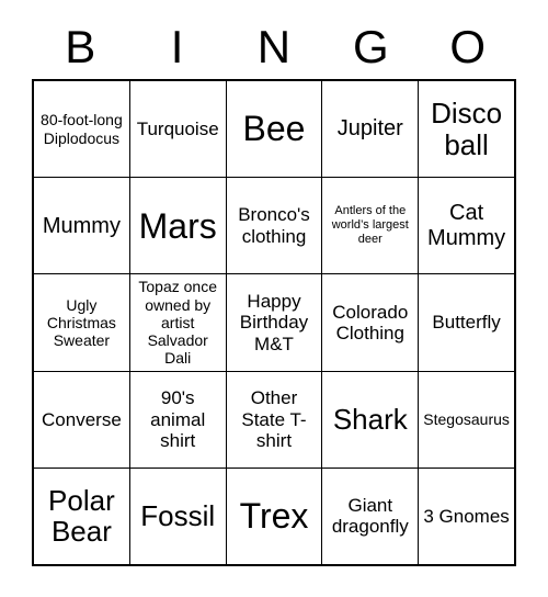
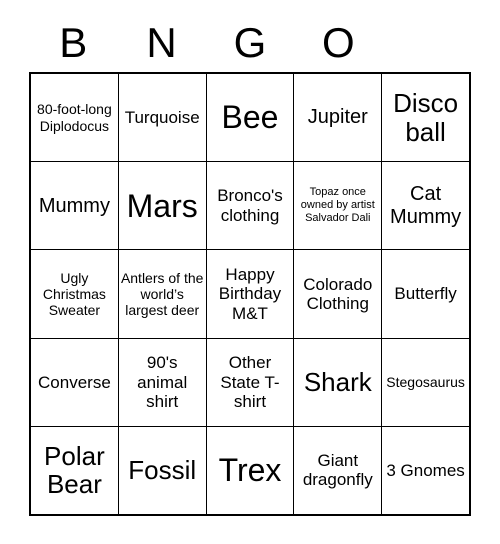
  B
- I
  N
  G
  O
  80-foot-long Diplodocus
  Turquoise
  Bee
  Jupiter
  Disco ball
  Mummy
  Mars
  Bronco's clothing
- Antlers of the world’s largest deer
+ Topaz once owned by artist Salvador Dali
  Cat Mummy
  Ugly Christmas Sweater
- Topaz once owned by artist Salvador Dali
+ Antlers of the world’s largest deer
  Happy Birthday M&T
  Colorado Clothing
  Butterfly
  Converse
  90's animal shirt
  Other State T-shirt
  Shark
  Stegosaurus
  Polar Bear
  Fossil
  Trex
  Giant dragonfly
  3 Gnomes
